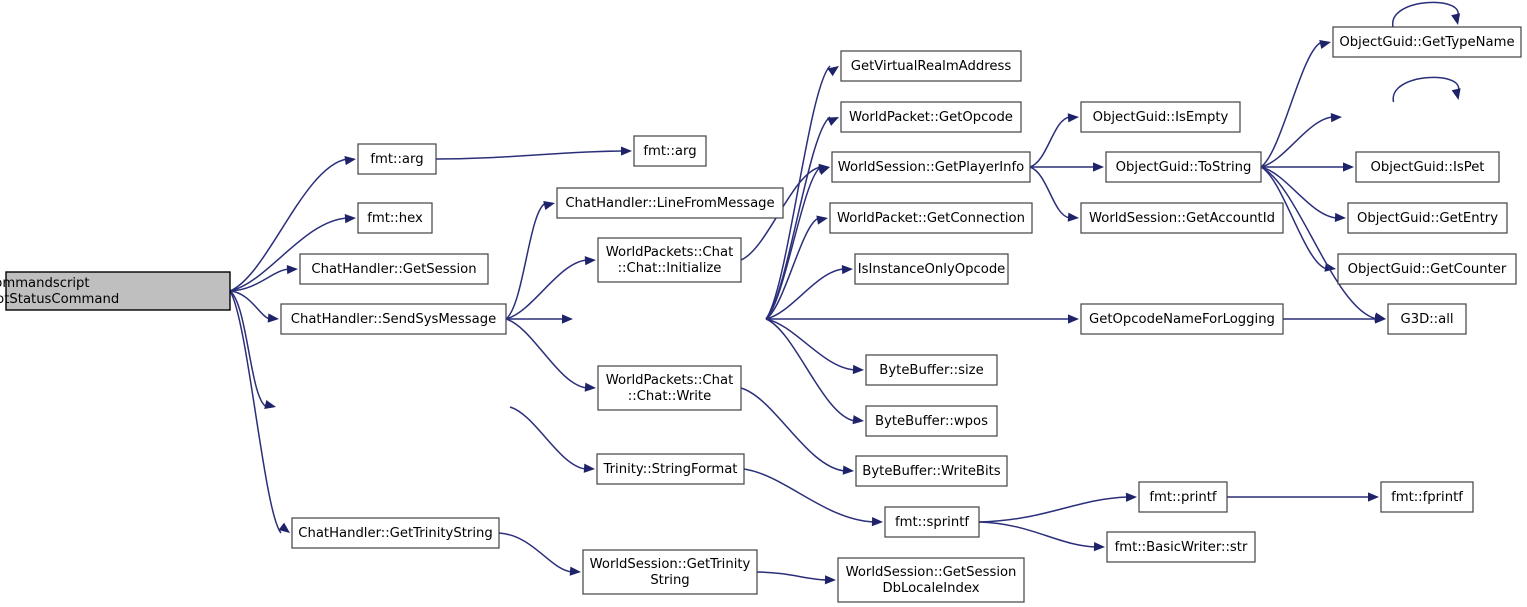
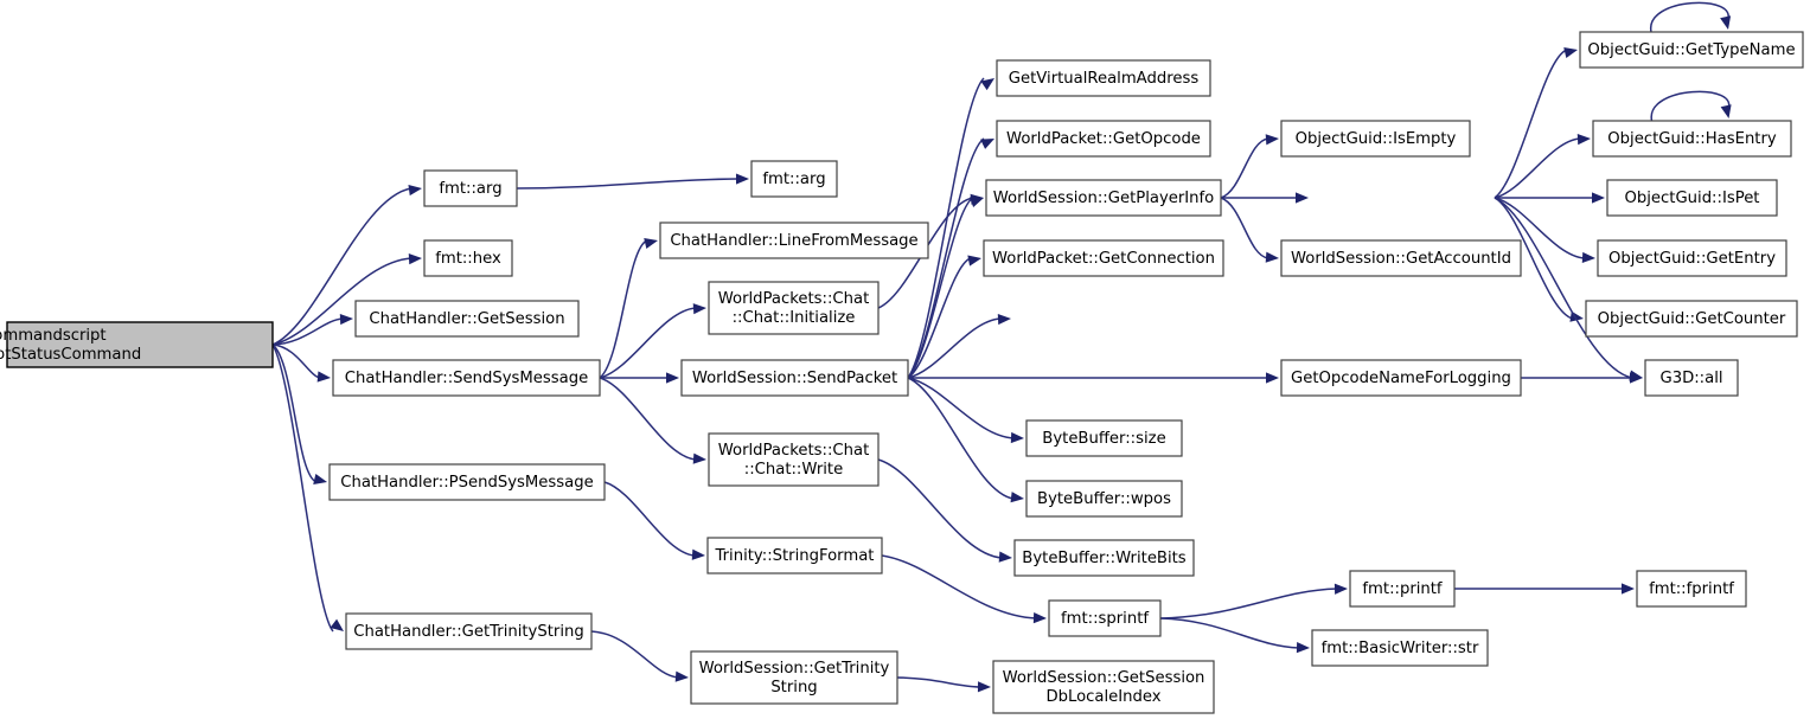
  fmt::arg
  fmt::hex
  ChatHandler::GetSession
  ChatHandler::SendSysMessage
+ ChatHandler::PSendSysMessage
  ChatHandler::GetTrinityString
  fmt::arg
  ChatHandler::LineFromMessage
  WorldPackets::Chat
  ::Chat::Initialize
+ WorldSession::SendPacket
  WorldPackets::Chat
  ::Chat::Write
  Trinity::StringFormat
  WorldSession::GetTrinity
  String
  GetVirtualRealmAddress
  WorldPacket::GetOpcode
  WorldSession::GetPlayerInfo
  WorldPacket::GetConnection
- IsInstanceOnlyOpcode
  ByteBuffer::size
  ByteBuffer::wpos
  ByteBuffer::WriteBits
  fmt::sprintf
  WorldSession::GetSession
  DbLocaleIndex
  ObjectGuid::IsEmpty
- ObjectGuid::ToString
  WorldSession::GetAccountId
  GetOpcodeNameForLogging
  fmt::printf
  fmt::BasicWriter::str
  ObjectGuid::GetTypeName
+ ObjectGuid::HasEntry
  ObjectGuid::IsPet
  ObjectGuid::GetEntry
  ObjectGuid::GetCounter
  G3D::all
  fmt::fprintf
